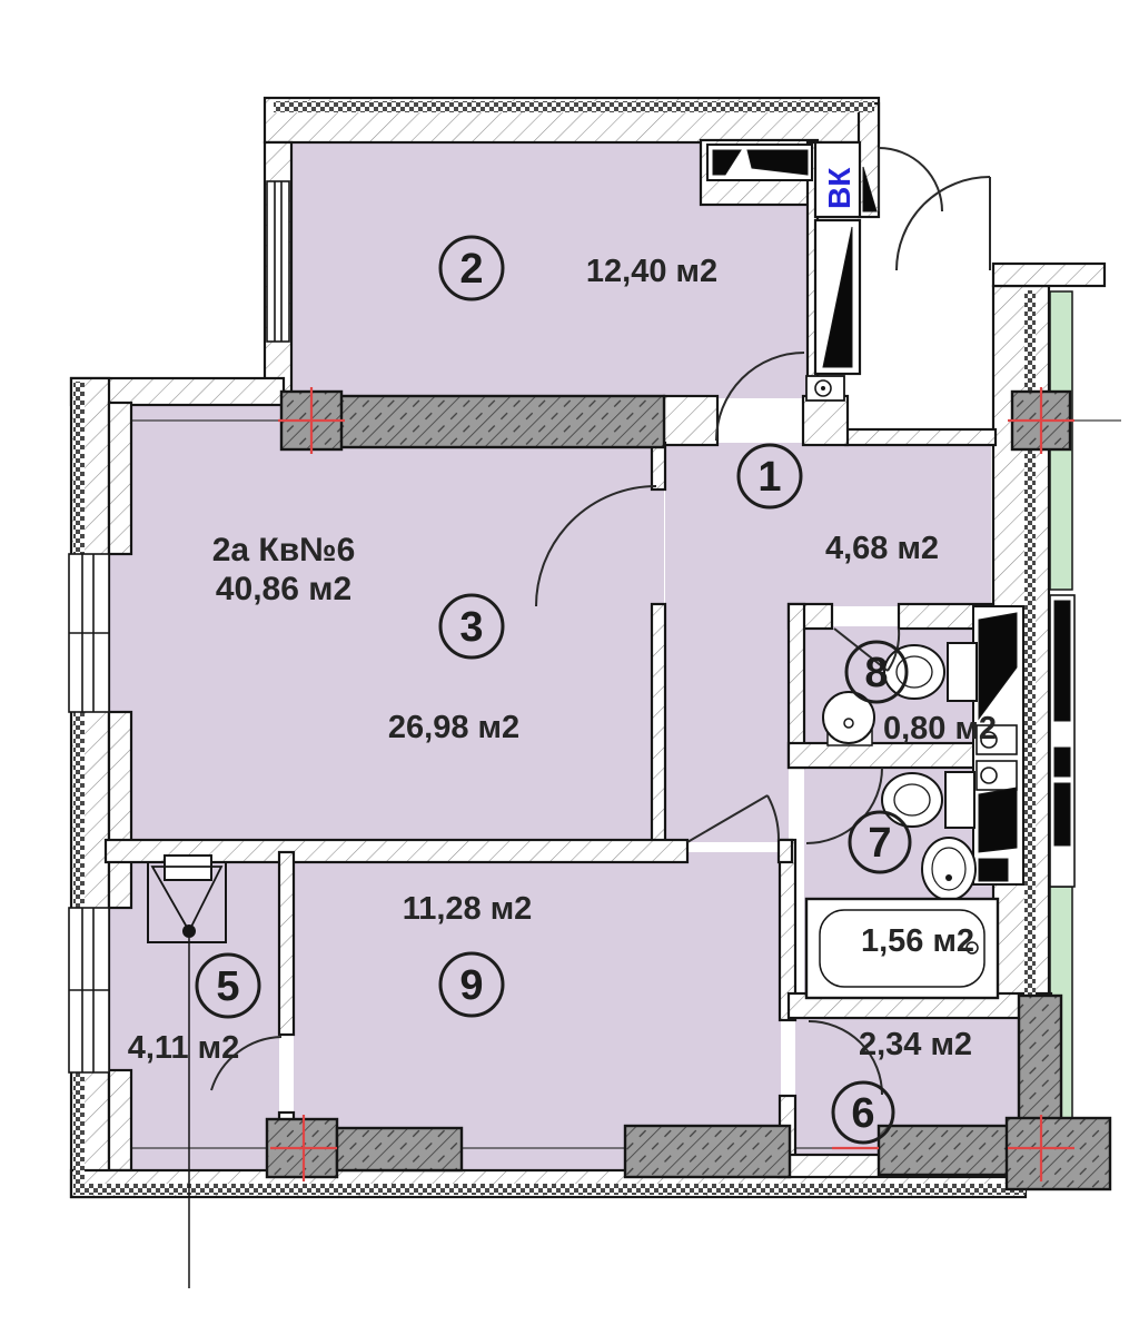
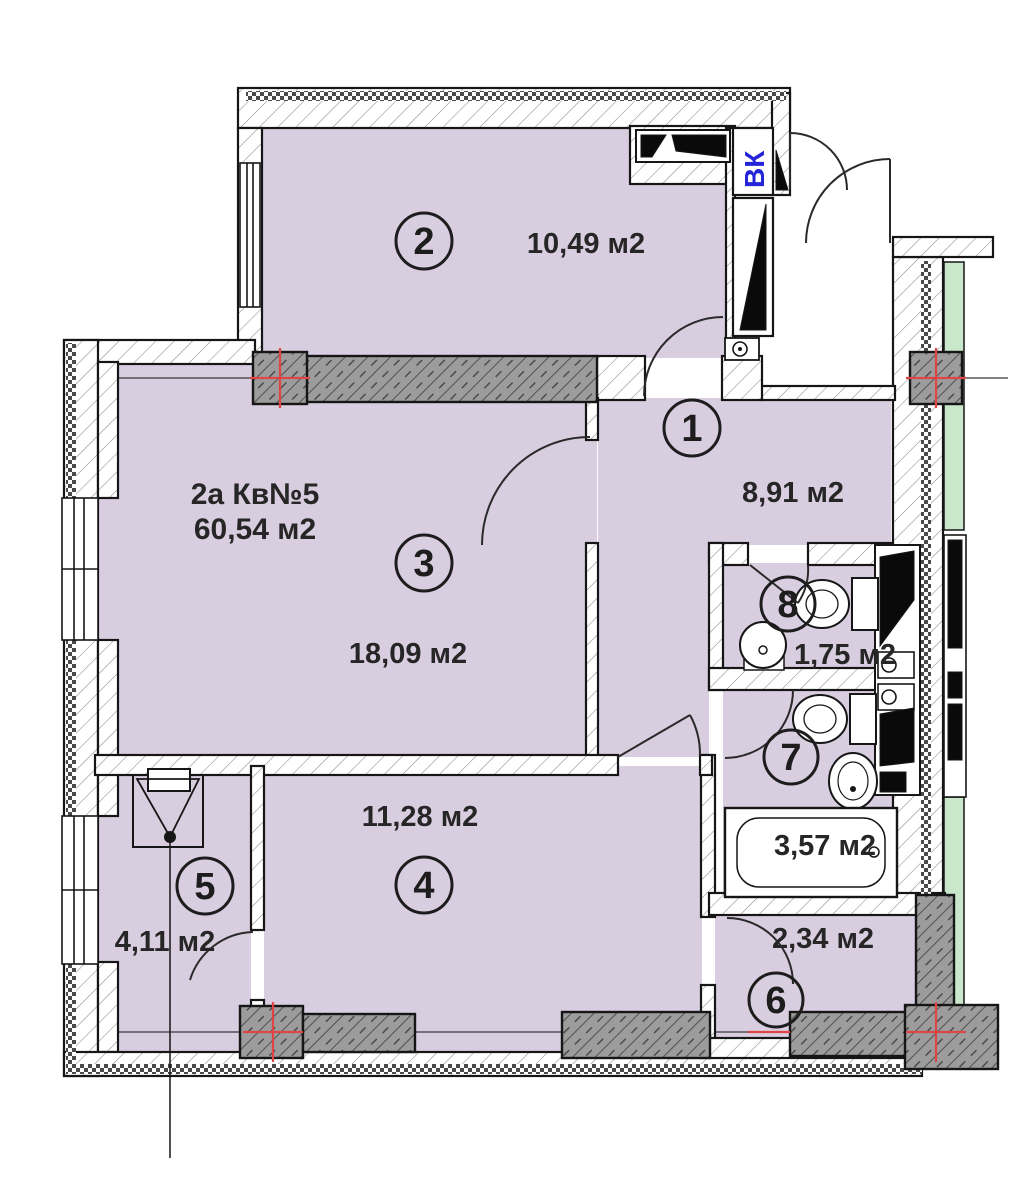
- 2а Кв№6
+ 2а Кв№5
- 40,86 м2
+ 60,54 м2
  1
  2
  3
- 9
+ 4
  5
  6
  7
  8
- 4,68 м2
+ 8,91 м2
- 12,40 м2
+ 10,49 м2
- 26,98 м2
+ 18,09 м2
  11,28 м2
  4,11 м2
  2,34 м2
- 1,56 м2
+ 3,57 м2
- 0,80 м2
+ 1,75 м2
